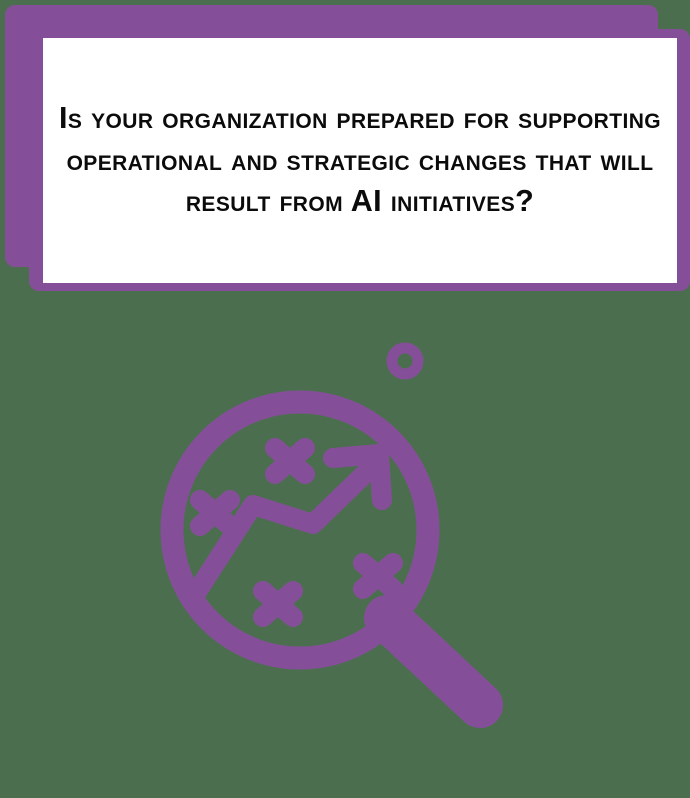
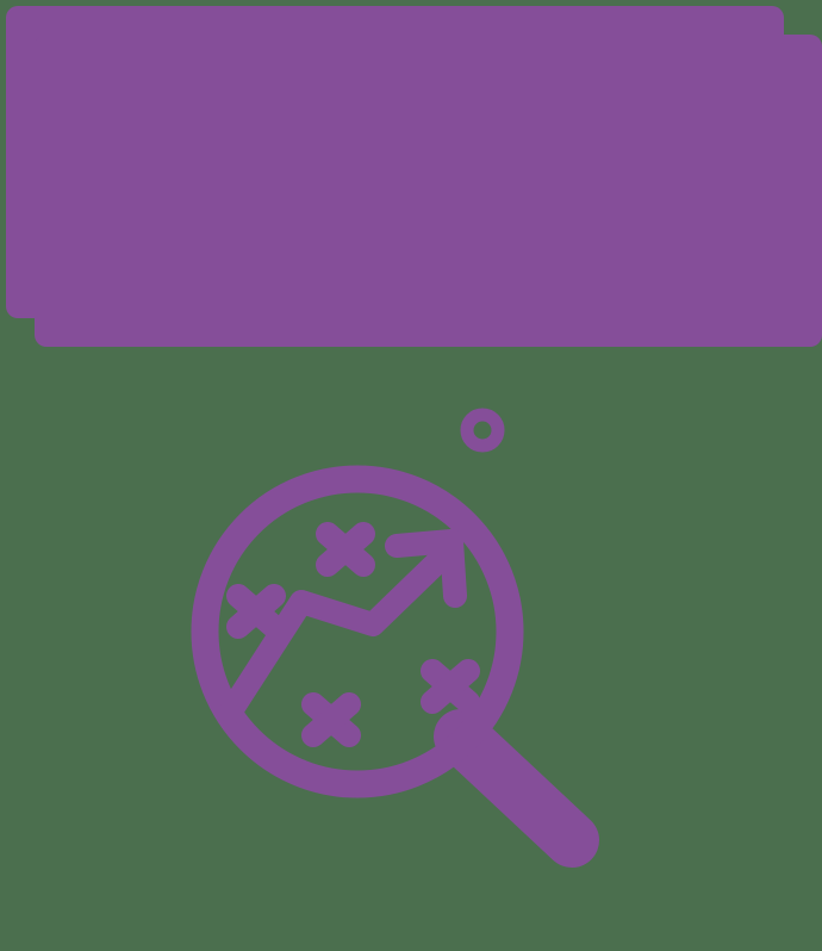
- Is your organization prepared for supporting operational and strategic changes that will result from AI initiatives?
